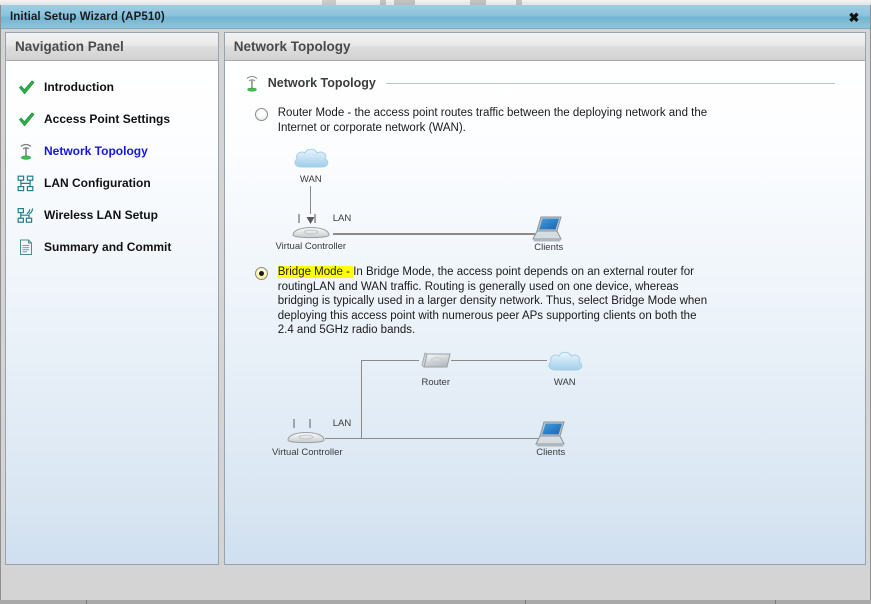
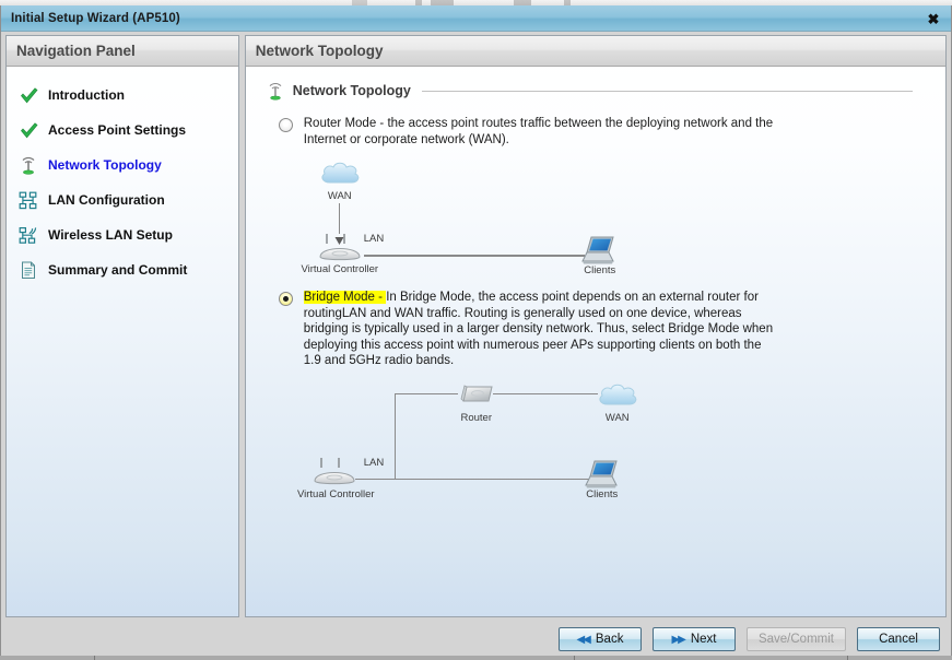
  Initial Setup Wizard (AP510)
  ✖
  Navigation Panel
  Introduction
  Access Point Settings
  Network Topology
  LAN Configuration
  Wireless LAN Setup
  Summary and Commit
  Network Topology
  Network Topology
  Router Mode - the access point routes traffic between the deploying network and the Internet or corporate network (WAN).
  WAN
  Virtual Controller
  LAN
  Clients
- Bridge Mode - In Bridge Mode, the access point depends on an external router for routingLAN and WAN traffic. Routing is generally used on one device, whereas bridging is typically used in a larger density network. Thus, select Bridge Mode when deploying this access point with numerous peer APs supporting clients on both the 2.4 and 5GHz radio bands.
+ Bridge Mode - In Bridge Mode, the access point depends on an external router for routingLAN and WAN traffic. Routing is generally used on one device, whereas bridging is typically used in a larger density network. Thus, select Bridge Mode when deploying this access point with numerous peer APs supporting clients on both the 1.9 and 5GHz radio bands.
  Router
  WAN
  Virtual Controller
  LAN
  Clients
+ ◀◀
+ Back
+ ▶▶
+ Next
+ Save/Commit
+ Cancel
